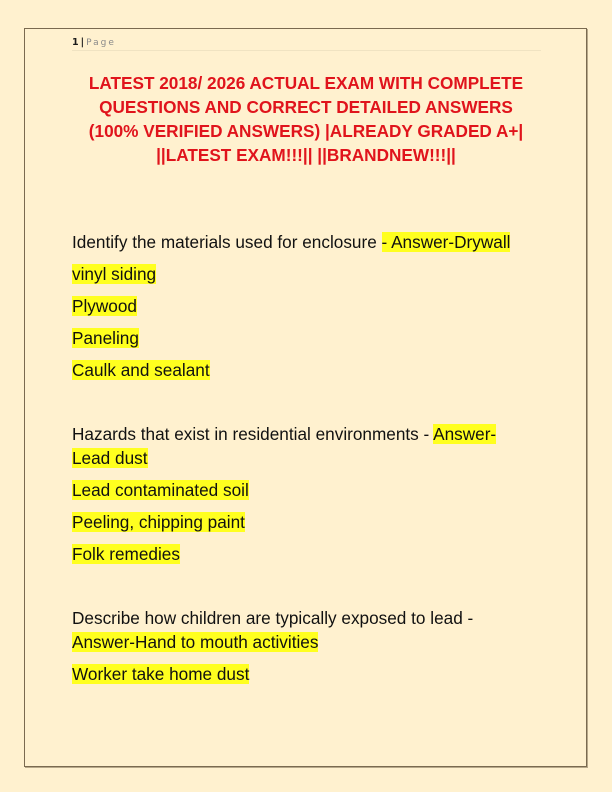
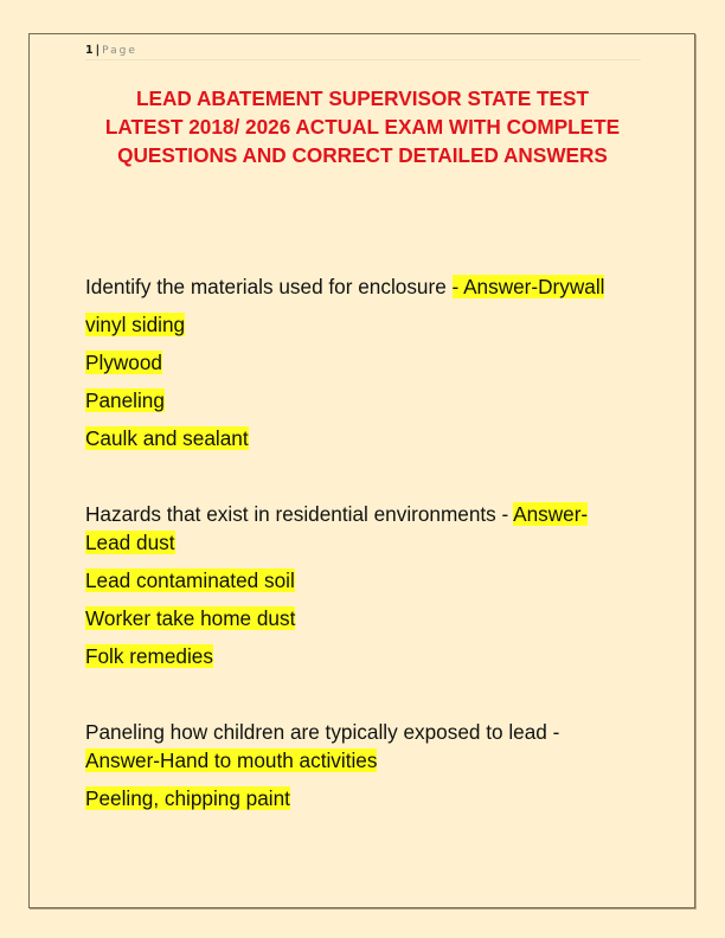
  1 | Page
+ LEAD ABATEMENT SUPERVISOR STATE TEST
  LATEST 2018/ 2026 ACTUAL EXAM WITH COMPLETE
  QUESTIONS AND CORRECT DETAILED ANSWERS
- (100% VERIFIED ANSWERS) |ALREADY GRADED A+|
- ||LATEST EXAM!!!|| ||BRANDNEW!!!||
  Identify the materials used for enclosure - Answer-Drywall
  vinyl siding
  Plywood
  Paneling
  Caulk and sealant
  Hazards that exist in residential environments - Answer-
  Lead dust
  Lead contaminated soil
- Peeling, chipping paint
+ Worker take home dust
  Folk remedies
- Describe how children are typically exposed to lead -
+ Paneling how children are typically exposed to lead -
  Answer-Hand to mouth activities
- Worker take home dust
+ Peeling, chipping paint
